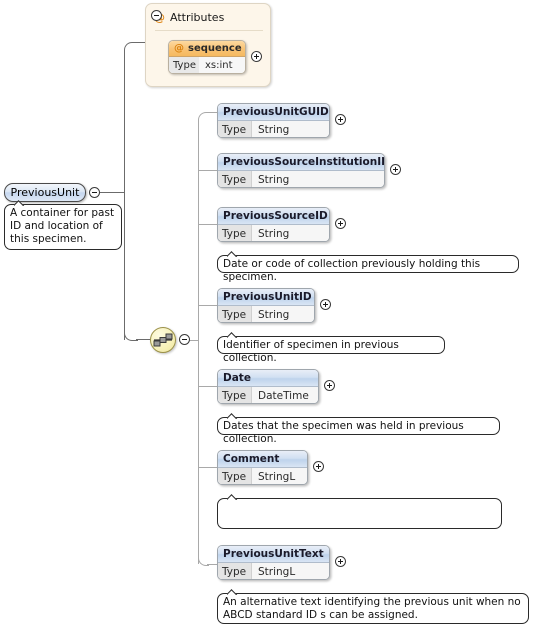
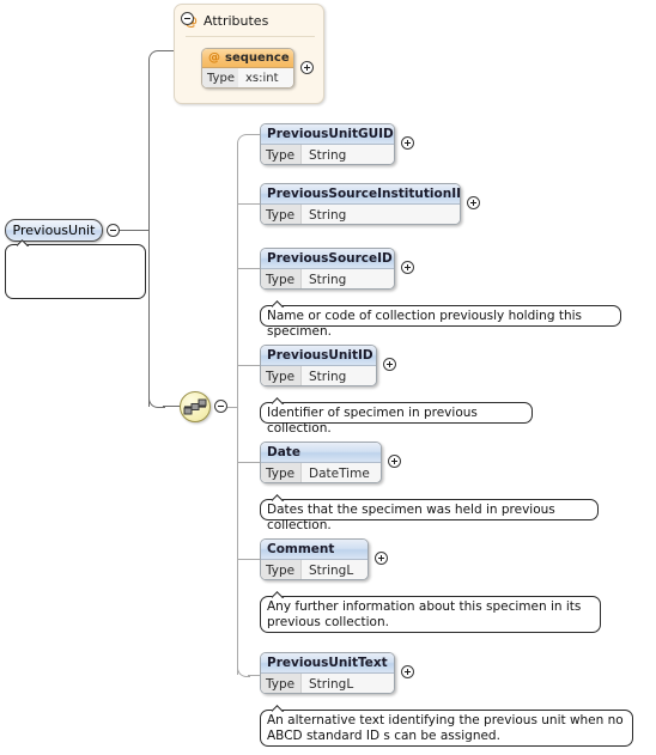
  PreviousUnit
- A container for past ID and location of this specimen.
  Attributes
  @
  sequence
  Type
  xs:int
  PreviousUnitGUID
  Type
  String
  PreviousSourceInstitutionI
  Type
  String
  PreviousSourceID
  Type
  String
- Date or code of collection previously holding this specimen.
+ Name or code of collection previously holding this specimen.
  PreviousUnitID
  Type
  String
  Identifier of specimen in previous collection.
  Date
  Type
  DateTime
  Dates that the specimen was held in previous collection.
  Comment
  Type
  StringL
+ Any further information about this specimen in its
+ previous collection.
  PreviousUnitText
  Type
  StringL
  An alternative text identifying the previous unit when no
  ABCD standard ID s can be assigned.
